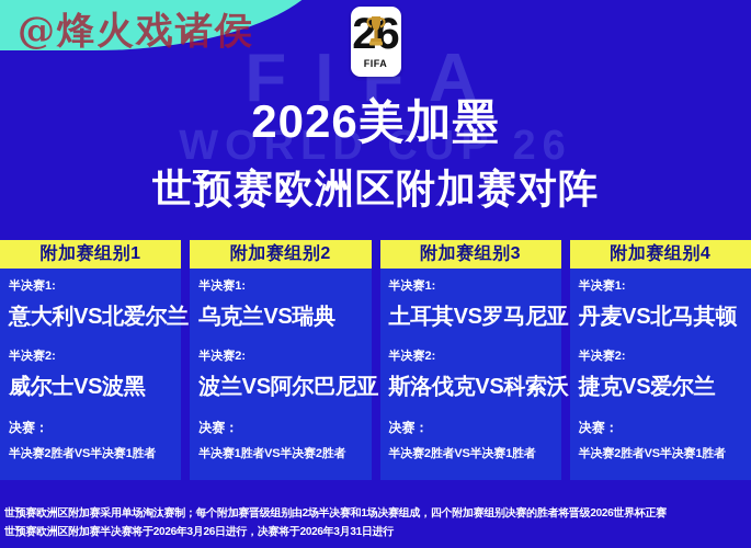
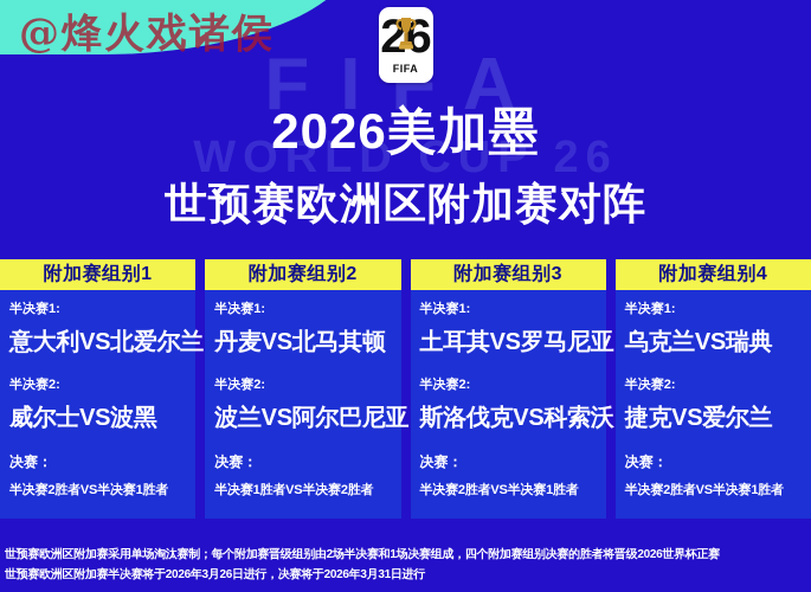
  FIFA
  WORLD CUP 26
  @烽火戏诸侯
  26
  FIFA
  2026美加墨
  世预赛欧洲区附加赛对阵
  附加赛组别1
  半决赛1:
  意大利VS北爱尔兰
  半决赛2:
  威尔士VS波黑
  决赛：
  半决赛2胜者VS半决赛1胜者
  附加赛组别2
  半决赛1:
- 乌克兰VS瑞典
+ 丹麦VS北马其顿
  半决赛2:
  波兰VS阿尔巴尼亚
  决赛：
  半决赛1胜者VS半决赛2胜者
  附加赛组别3
  半决赛1:
  土耳其VS罗马尼亚
  半决赛2:
  斯洛伐克VS科索沃
  决赛：
  半决赛2胜者VS半决赛1胜者
  附加赛组别4
  半决赛1:
- 丹麦VS北马其顿
+ 乌克兰VS瑞典
  半决赛2:
  捷克VS爱尔兰
  决赛：
  半决赛2胜者VS半决赛1胜者
  世预赛欧洲区附加赛采用单场淘汰赛制；每个附加赛晋级组别由2场半决赛和1场决赛组成，四个附加赛组别决赛的胜者将晋级2026世界杯正赛
  世预赛欧洲区附加赛半决赛将于2026年3月26日进行，决赛将于2026年3月31日进行
